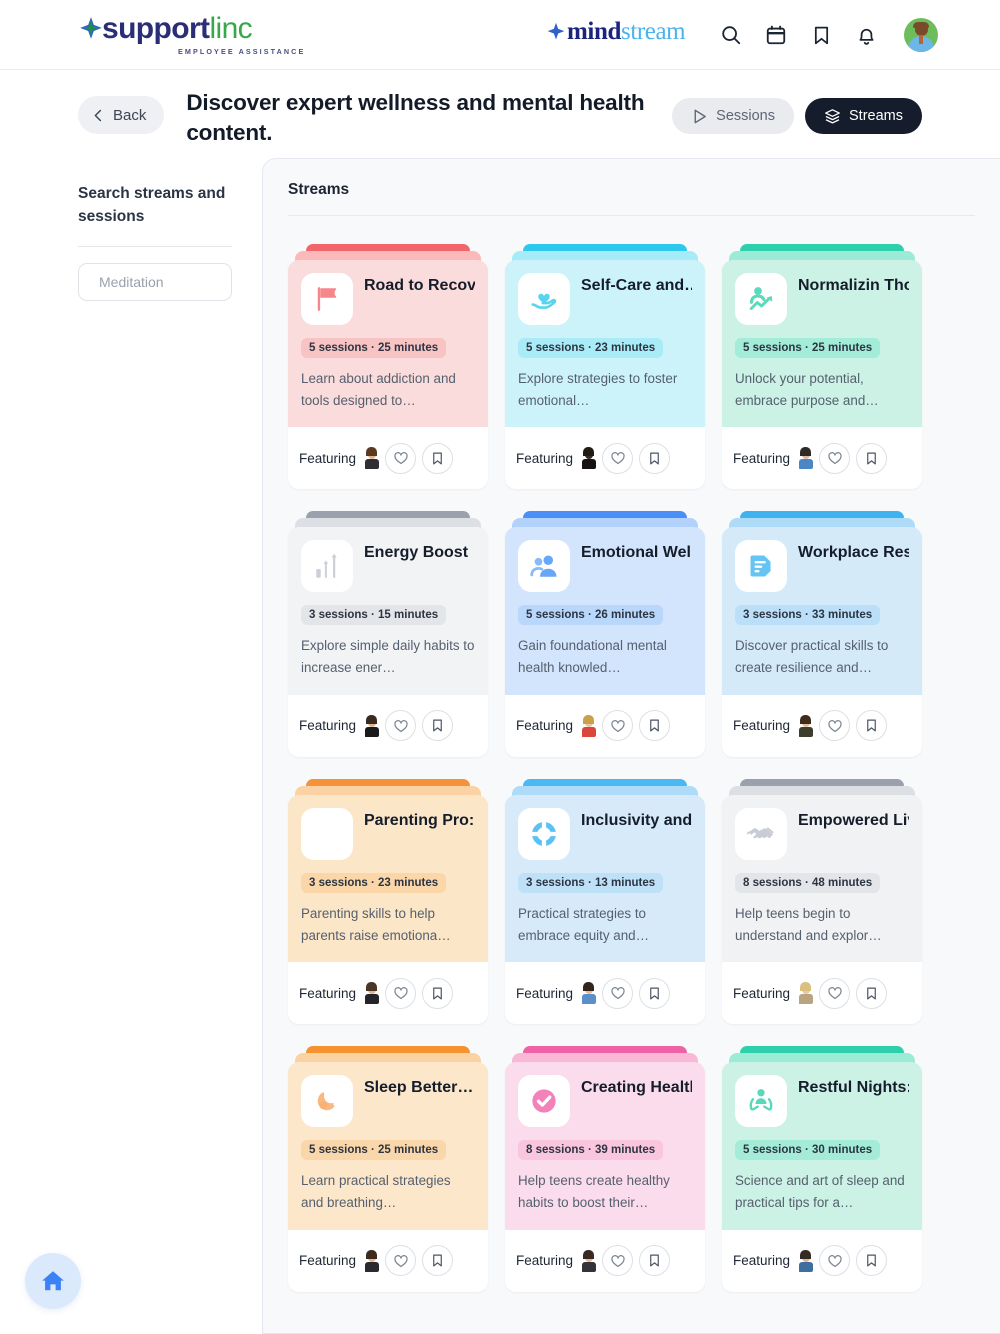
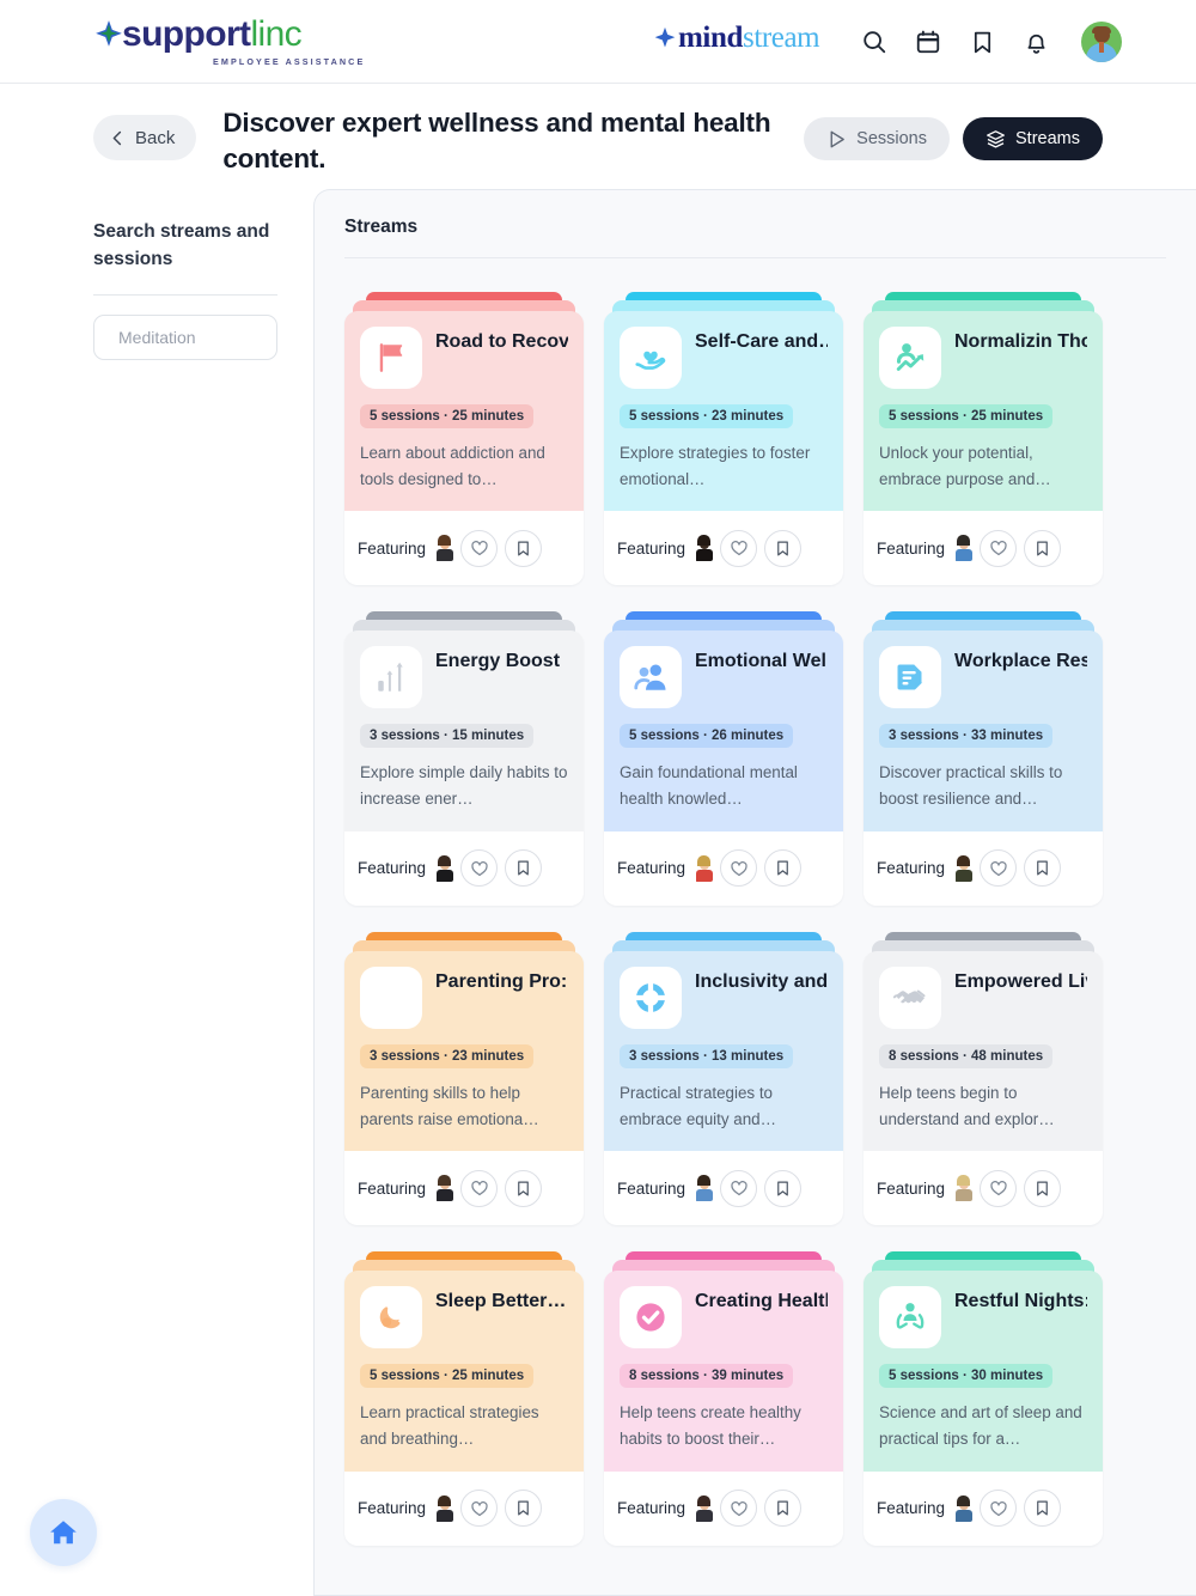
  supportlinc
  EMPLOYEE ASSISTANCE
  mindstream
  Back
  Discover expert wellness and mental health content.
  Sessions
  Streams
  Search streams and sessions
  Meditation
  Streams
  Road to Recov
  5 sessions · 25 minutes
  Learn about addiction and tools designed to…
  Featuring
  Self-Care and
  5 sessions · 23 minutes
  Explore strategies to foster emotional…
  Featuring
  Normalizin Tho
  5 sessions · 25 minutes
  Unlock your potential, embrace purpose and…
  Featuring
  Energy Boost
  3 sessions · 15 minutes
  Explore simple daily habits to increase ener…
  Featuring
  5 sessions · 26 minutes
  Gain foundational mental health knowled…
  Featuring
  3 sessions · 33 minutes
- Discover practical skills to create resilience and…
+ Discover practical skills to boost resilience and…
  Featuring
  Parenting Pro:
  3 sessions · 23 minutes
  Parenting skills to help parents raise emotiona…
  Featuring
  Inclusivity and
  3 sessions · 13 minutes
  Practical strategies to embrace equity and…
  Featuring
  Empowered Li
  8 sessions · 48 minutes
  Help teens begin to understand and explor…
  Featuring
  Sleep Better…
  5 sessions · 25 minutes
  Learn practical strategies and breathing…
  Featuring
  Creating Healt
  8 sessions · 39 minutes
  Help teens create healthy habits to boost their…
  Featuring
  Restful Nights
  5 sessions · 30 minutes
  Science and art of sleep and practical tips for a…
  Featuring
